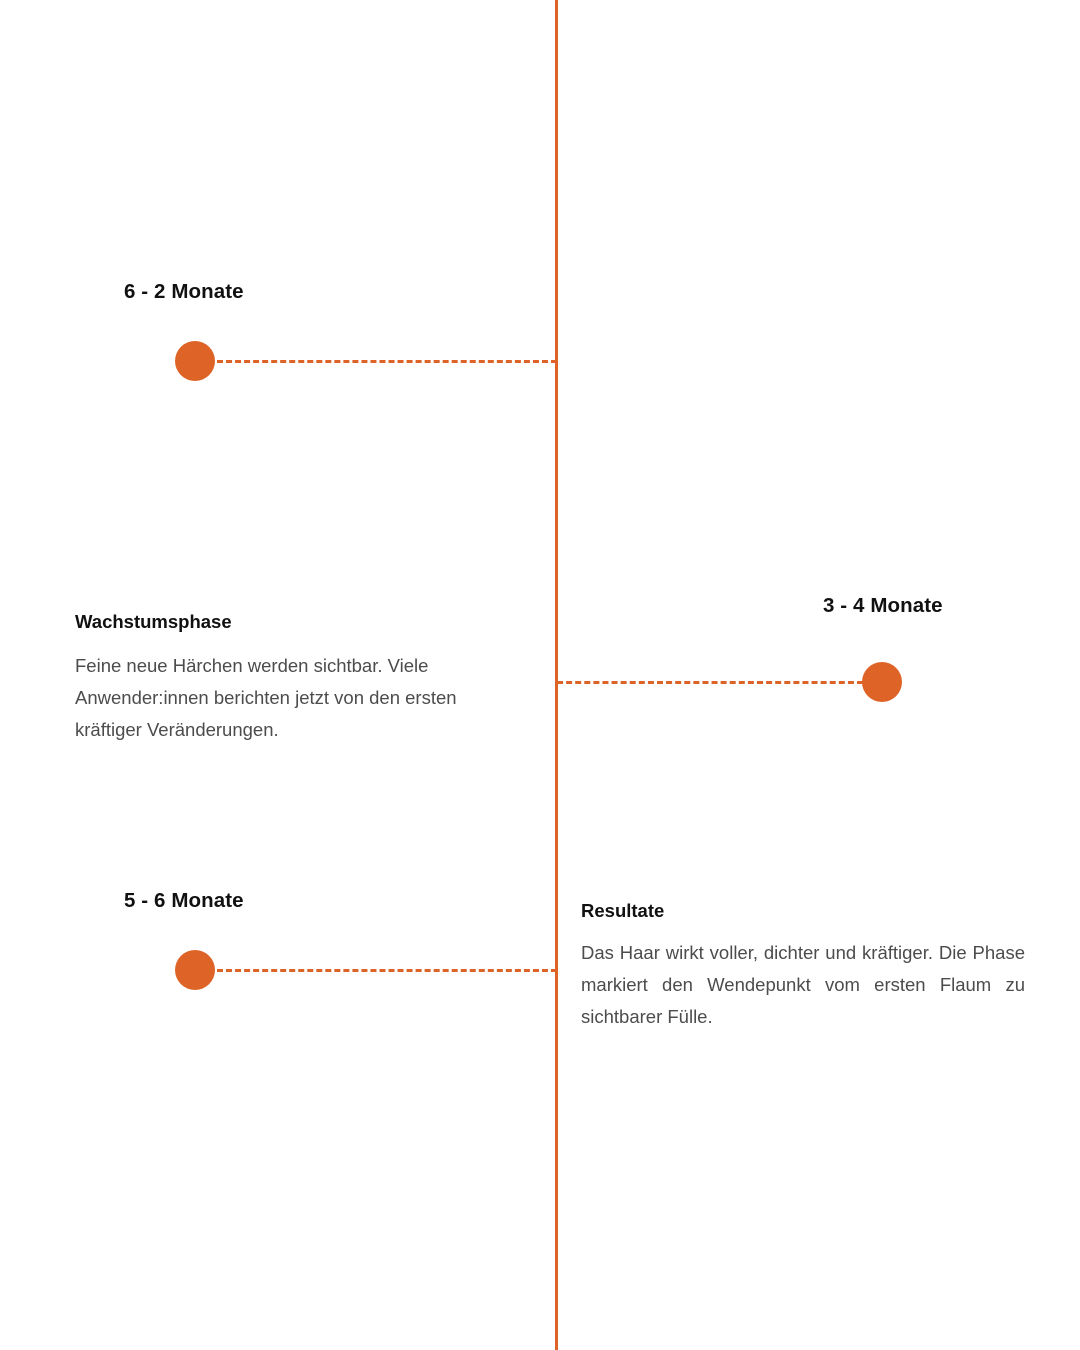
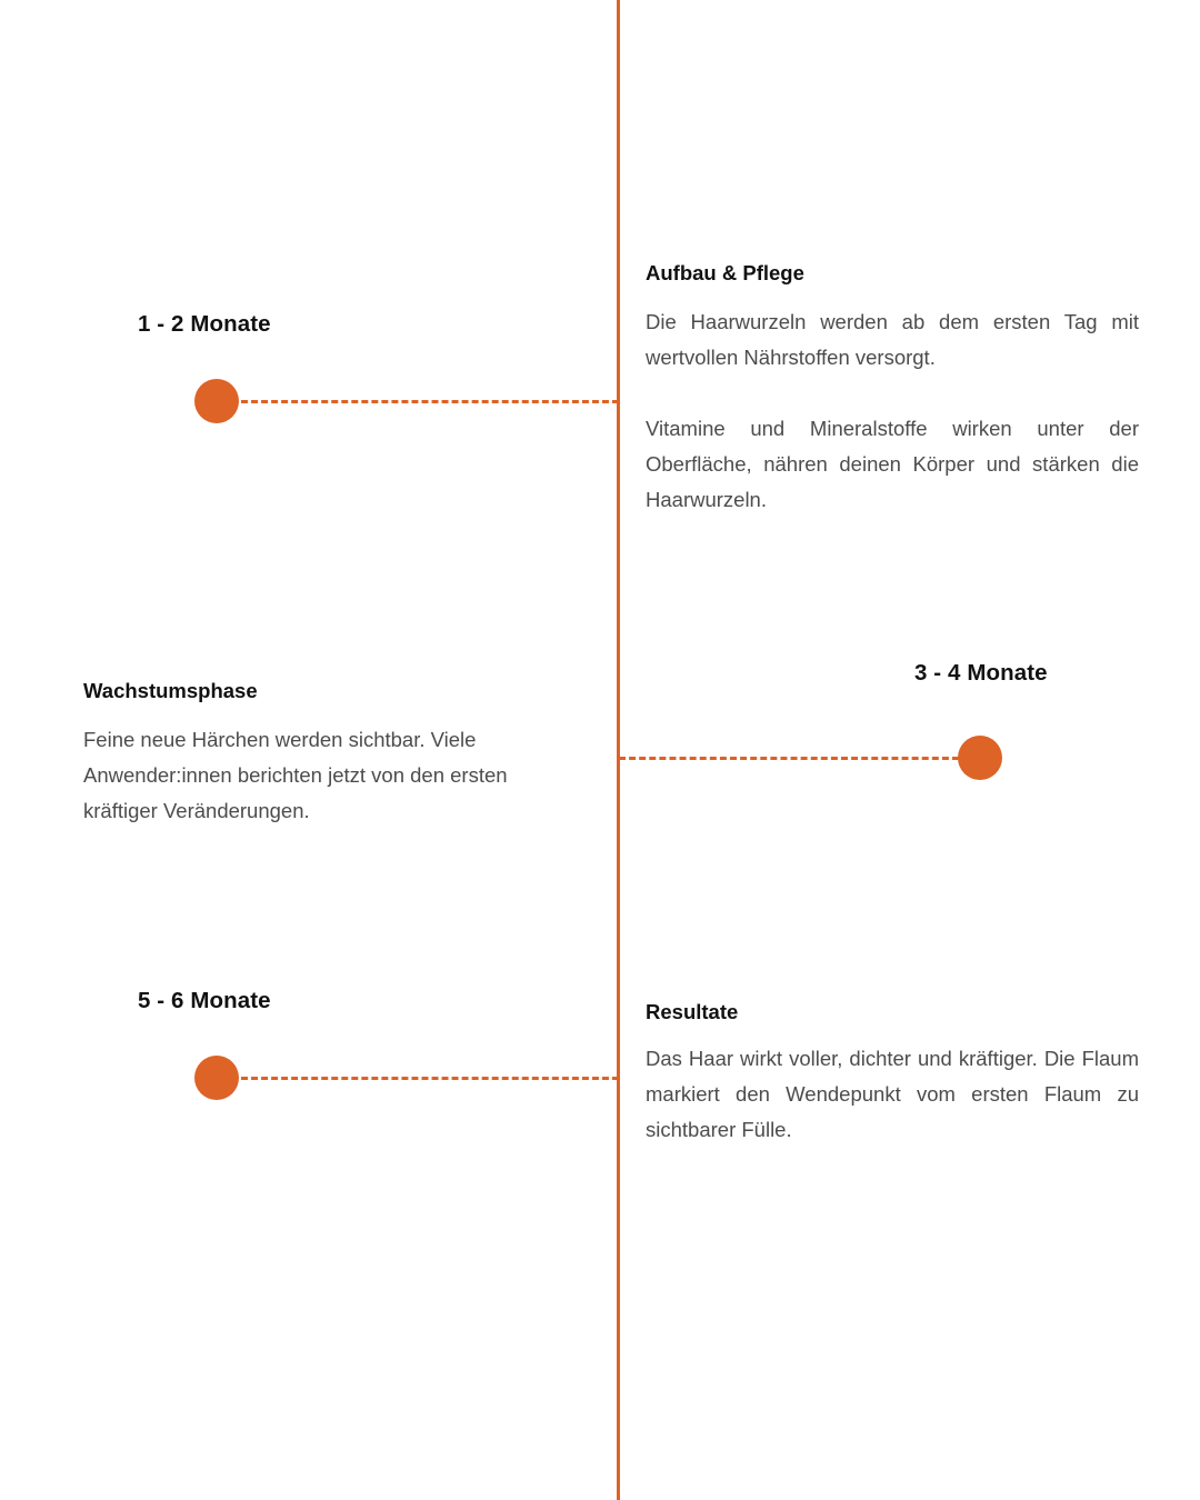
- 6 - 2 Monate
+ 1 - 2 Monate
+ Aufbau & Pflege
+ Die Haarwurzeln werden ab dem ersten Tag mit wertvollen Nährstoffen versorgt.
+ Vitamine und Mineralstoffe wirken unter der Oberfläche, nähren deinen Körper und stärken die Haarwurzeln.
  3 - 4 Monate
  Wachstumsphase
  Feine neue Härchen werden sichtbar. Viele Anwender:innen berichten jetzt von den ersten kräftiger Veränderungen.
  5 - 6 Monate
  Resultate
- Das Haar wirkt voller, dichter und kräftiger. Die Phase markiert den Wendepunkt vom ersten Flaum zu sichtbarer Fülle.
+ Das Haar wirkt voller, dichter und kräftiger. Die Flaum markiert den Wendepunkt vom ersten Flaum zu sichtbarer Fülle.
